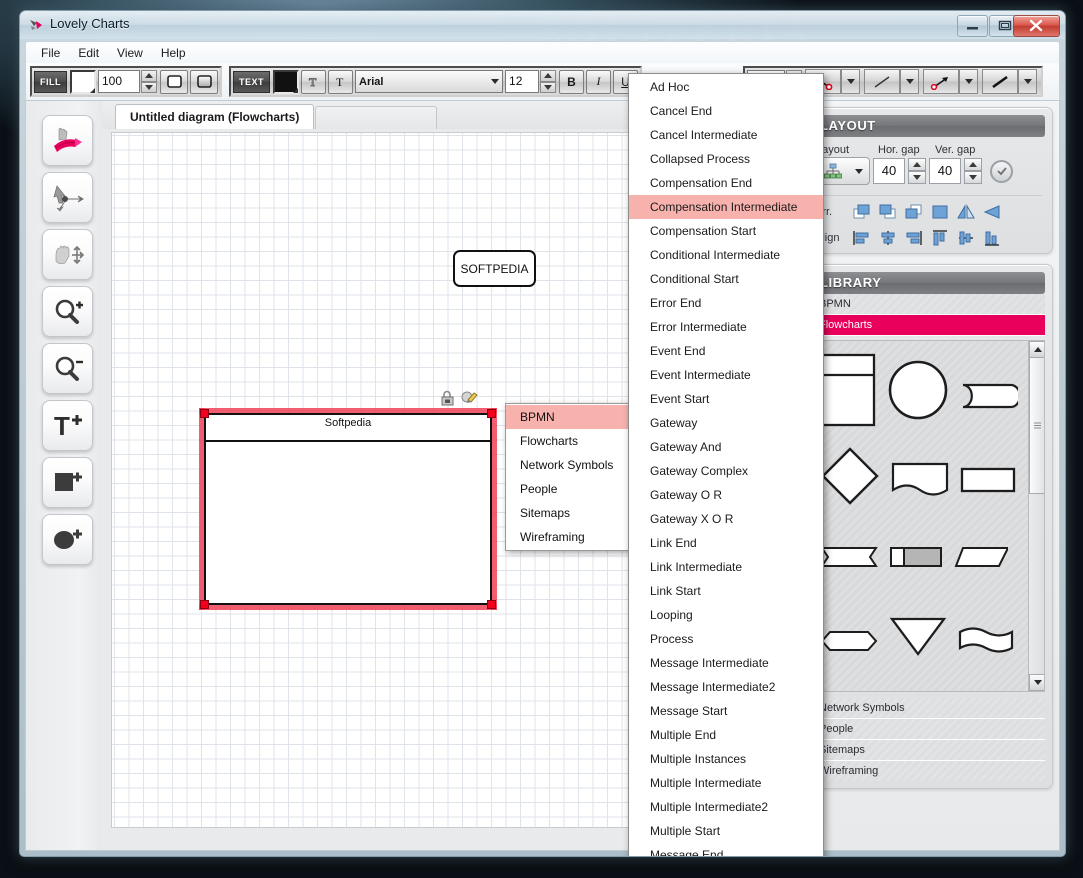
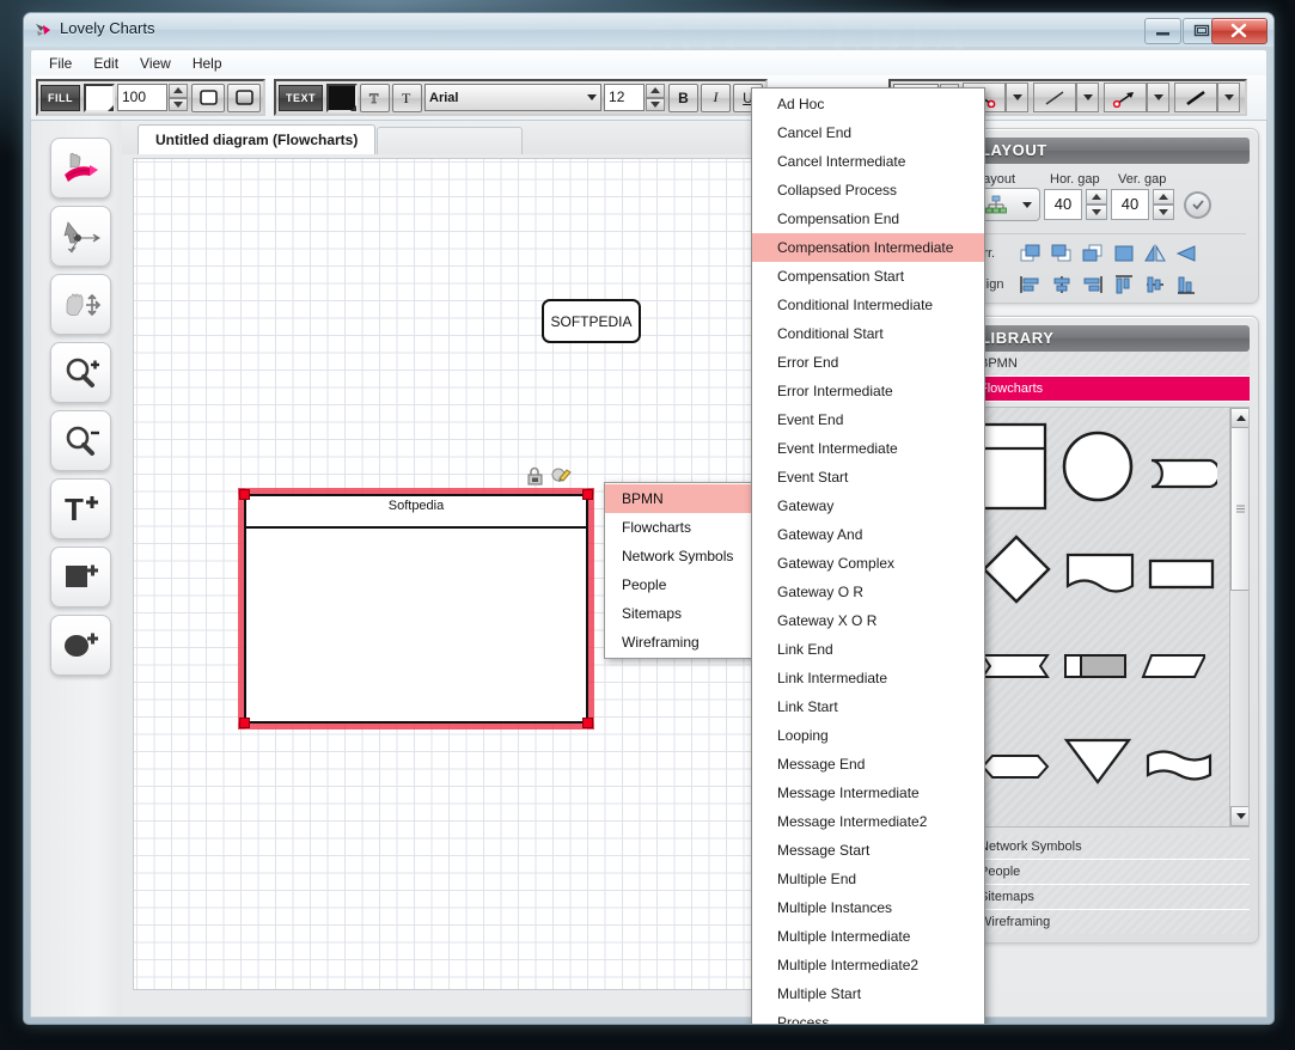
  Lovely Charts
  File
  Edit
  View
  Help
  FILL
  100
  TEXT
  T
  T
  Arial
  12
  B
  I
  U
  T
  Untitled diagram (Flowcharts)
  SOFTPEDIA
  Softpedia
  BPMN
  Flowcharts
  Network Symbols
  People
  Sitemaps
  Wireframing
  LAYOUT
  ayout
  Hor. gap
  Ver. gap
  40
  40
  rr.
  LIBRARY
  PMN
  lowcharts
  etwork Symbols
  eople
  itemaps
  Wireframing
  Ad Hoc
  Cancel End
  Cancel Intermediate
  Collapsed Process
  Compensation End
  Compensation Intermediate
  Compensation Start
  Conditional Intermediate
  Conditional Start
  Error End
  Error Intermediate
  Event End
  Event Intermediate
  Event Start
  Gateway
  Gateway And
  Gateway Complex
  Gateway O R
  Gateway X O R
  Link End
  Link Intermediate
  Link Start
  Looping
- Process
+ Message End
  Message Intermediate
  Message Intermediate2
  Message Start
  Multiple End
  Multiple Instances
  Multiple Intermediate
  Multiple Intermediate2
  Multiple Start
- Message End
+ Process
